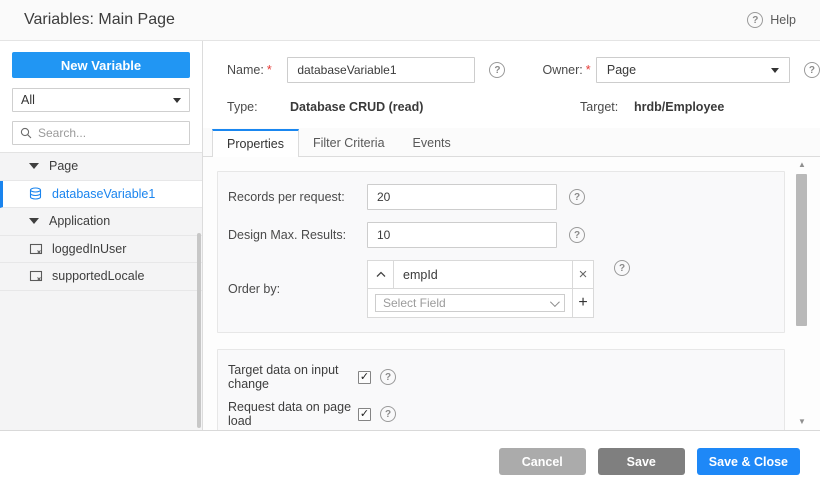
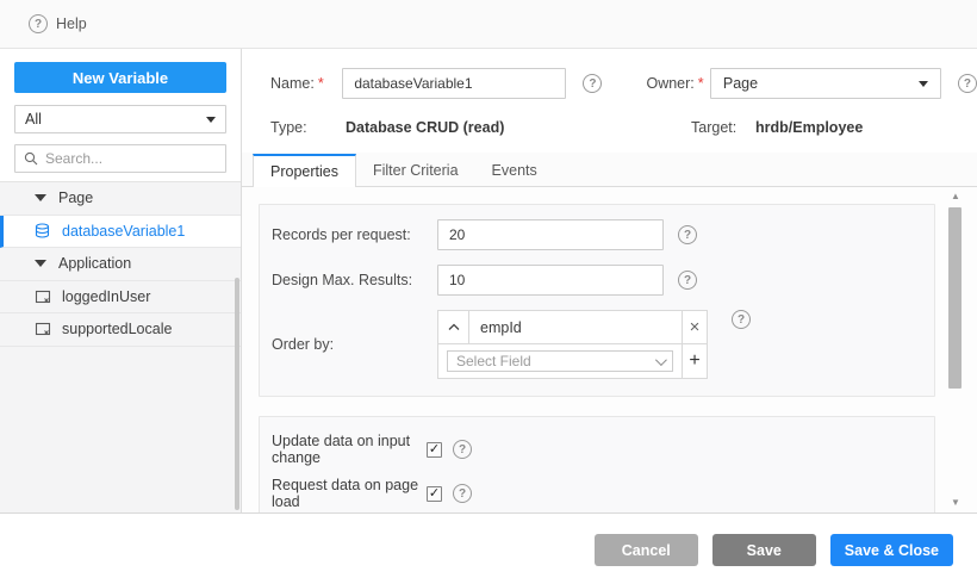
- Variables: Main Page
  Help
  New Variable
  All
  Search...
  Page
  databaseVariable1
  Application
  loggedInUser
  supportedLocale
  Name: *
  databaseVariable1
  Owner: *
  Page
  Type:
  Database CRUD (read)
  Target:
  hrdb/Employee
  Properties
  Filter Criteria
  Events
  Records per request:
  20
  Design Max. Results:
  10
  Order by:
  empId
  Select Field
- Target data on input change
+ Update data on input change
  Request data on page load
  ▲
  ▼
  Cancel
  Save
  Save & Close
